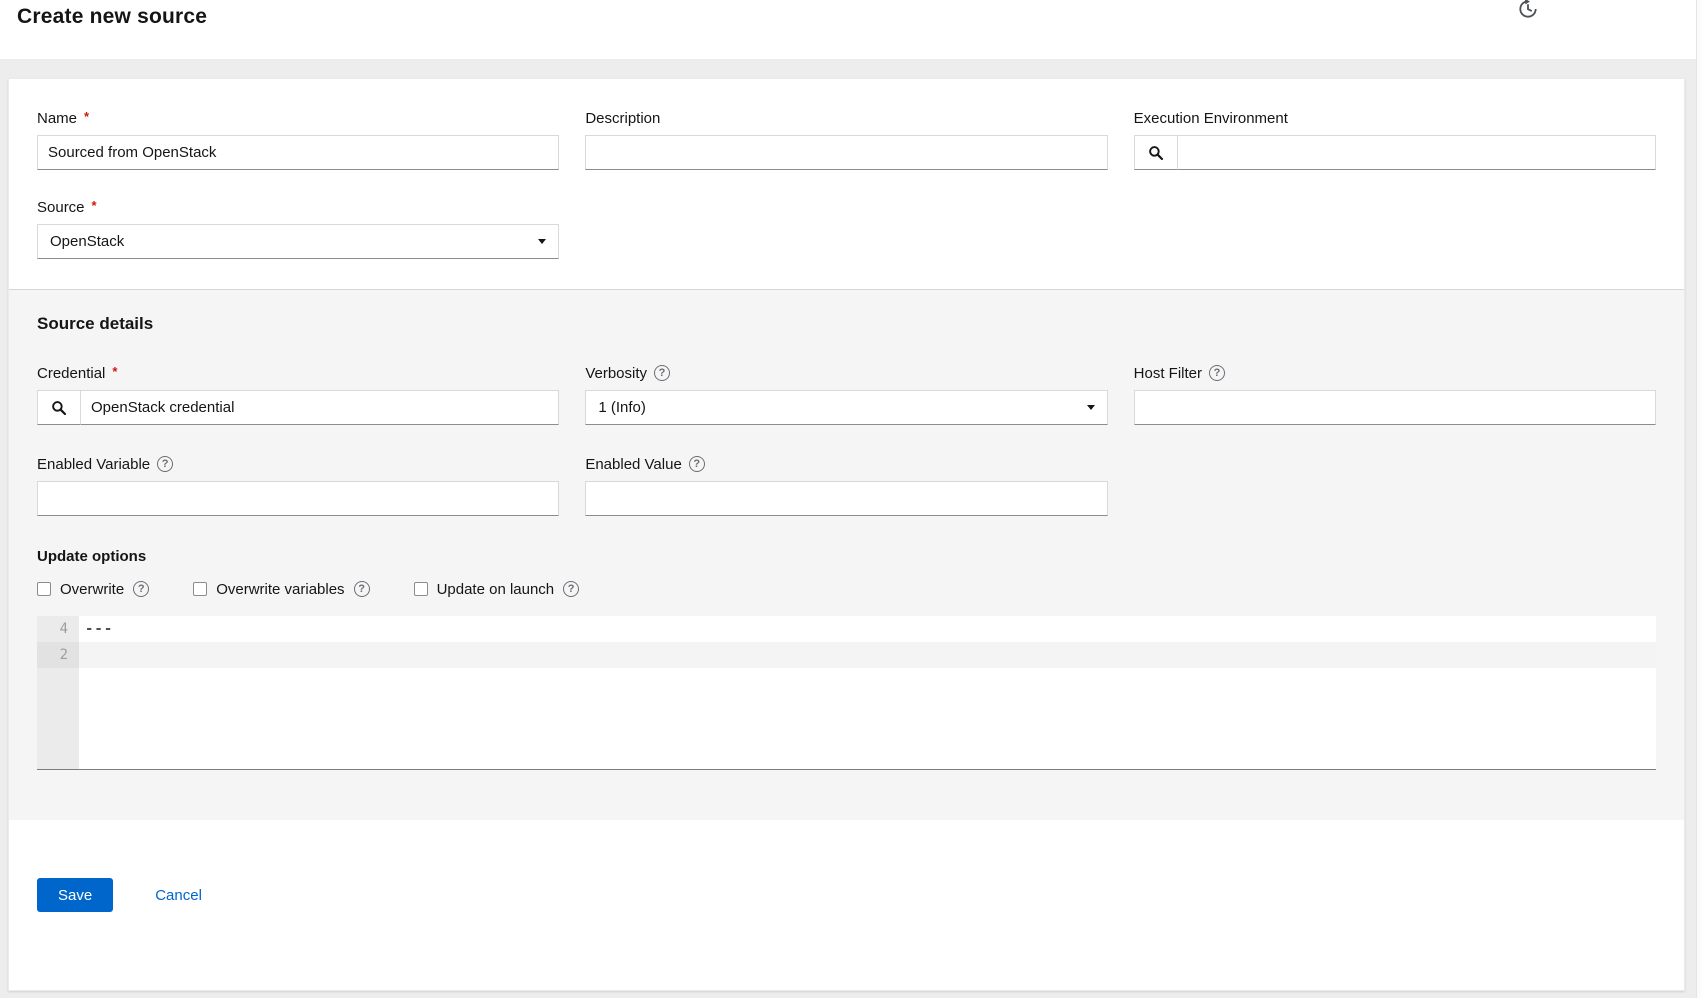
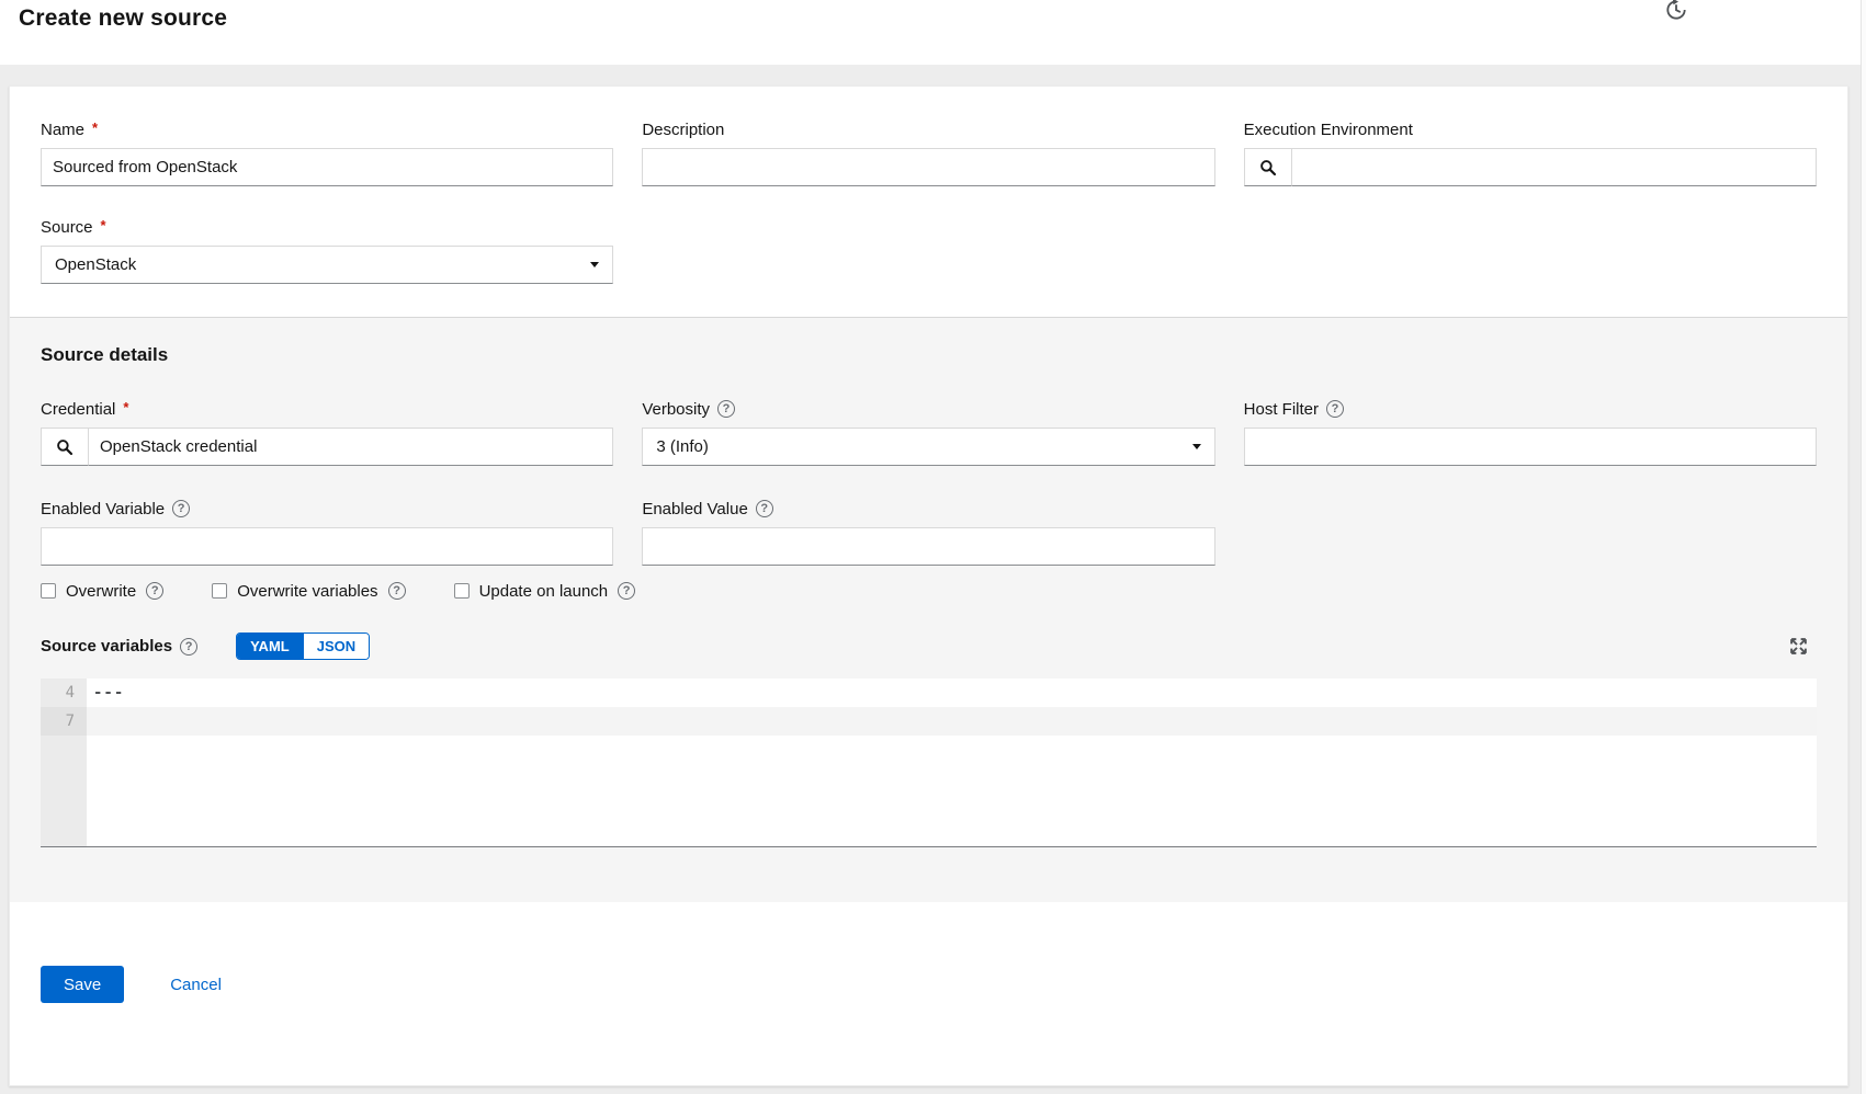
  Create new source
  Name
  *
  Sourced from OpenStack
  Description
  Execution Environment
  Source
  *
  OpenStack
  Source details
  Credential
  *
  OpenStack credential
  Verbosity
- 1 (Info)
+ 3 (Info)
  Host Filter
  Enabled Variable
  Enabled Value
- Update options
  Overwrite
  Overwrite variables
  Update on launch
+ Source variables
+ YAML
+ JSON
  4
- 2
+ 7
  ---
  Save
  Cancel
